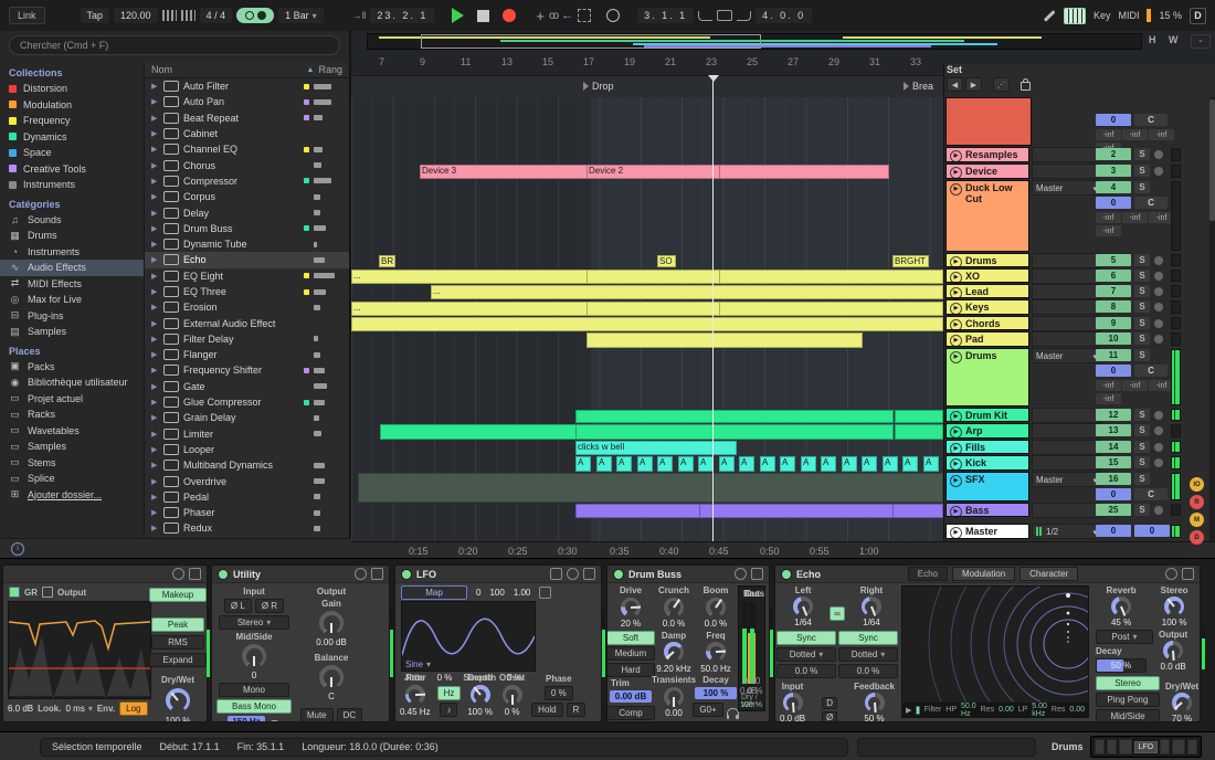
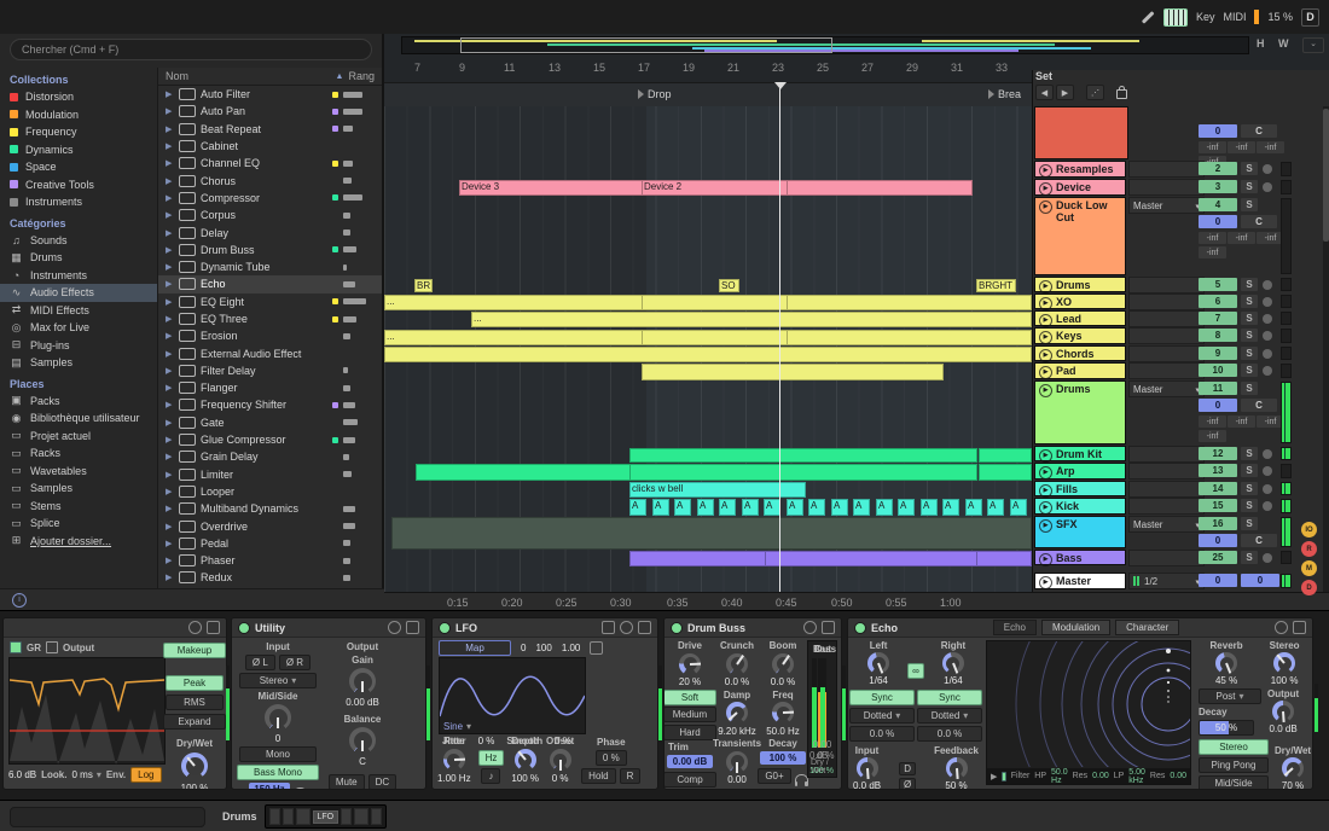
- Link
- Tap
- 120.00
- 4 / 4
- 1 Bar
- →‖
- 23. 2. 1
- +
- oo
- ←
- 3. 1. 1
- 4. 0. 0
  Key
  MIDI
  15 %
  D
  Chercher (Cmd + F)
  Collections
  Distorsion
  Modulation
  Frequency
  Dynamics
  Space
  Creative Tools
  Instruments
  Catégories
  ♫
  Sounds
  ▦
  Drums
  ◔
  Instruments
  ∿
  Audio Effects
  ⇄
  MIDI Effects
  ◎
  Max for Live
  ⊟
  Plug-ins
  ▤
  Samples
  Places
  ▣
  Packs
  ◉
  Bibliothèque utilisateur
  ▭
  Projet actuel
  ▭
  Racks
  ▭
  Wavetables
  ▭
  Samples
  ▭
  Stems
  ▭
  Splice
  ⊞
  Ajouter dossier...
  Nom
  Rang
  Auto Filter
  Auto Pan
  Beat Repeat
  Cabinet
  Channel EQ
  Chorus
  Compressor
  Corpus
  Delay
  Drum Buss
  Dynamic Tube
  Echo
  EQ Eight
  EQ Three
  Erosion
  External Audio Effect
  Filter Delay
  Flanger
  Frequency Shifter
  Gate
  Glue Compressor
  Grain Delay
  Limiter
  Looper
  Multiband Dynamics
  Overdrive
  Pedal
  Phaser
  Redux
  H
  W
  7
  9
  11
  13
  15
  17
  19
  21
  23
  25
  27
  29
  31
  33
  Drop
  Brea
  Device 3
  Device 2
  BR
  SO
  BRGHT
  ...
  ...
  ...
  clicks w bell
  A
  A
  A
  A
  A
  A
  A
  A
  A
  A
  A
  A
  A
  A
  A
  A
  A
  A
  0:15
  0:20
  0:25
  0:30
  0:35
  0:40
  0:45
  0:50
  0:55
  1:00
  Set
  0
  C
  Resamples
  2
  S
  Device
  3
  S
  Duck Low Cut
  Master
  4
  S
  0
  C
  Drums
  5
  S
  XO
  6
  S
  Lead
  7
  S
  Keys
  8
  S
  Chords
  9
  S
  Pad
  10
  S
  Drums
  Master
  11
  S
  0
  C
  Drum Kit
  12
  S
  Arp
  13
  S
  Fills
  14
  S
  Kick
  15
  S
  SFX
  Master
  16
  S
  0
  C
  Bass
  25
  S
  Master
  1/2
  0
  0
  GR
  Output
  6.0 dB
  Look.
  0 ms
  Env.
  Log
  Makeup
  Peak
  RMS
  Expand
  Dry/Wet
  100 %
  Utility
  Input
  Ø L
  Ø R
  Stereo
  Mid/Side
  0
  Mono
  Bass Mono
  Output
  Gain
  0.00 dB
  Balance
  C
  Mute
  DC
  LFO
  Map
  0
  100
  1.00
  Sine
  Jitter
  0 %
  Smooth
  0 %
  Rate
- 0.45 Hz
+ 1.00 Hz
  Hz
  ♪
  Depth
  100 %
  Offset
  0 %
  Phase
  0 %
  Hold
  R
  Drum Buss
  Drive
  20 %
  Soft
  Medium
  Hard
  Trim
  0.00 dB
  Comp
  Crunch
  0.0 %
  Damp
  9.20 kHz
  Transients
  0.00
  Boom
  0.0 %
  Freq
  50.0 Hz
  Decay
  100 %
  G0+
  Bass
  Out
  0.0 %
  0.00 dB
  Echo
  Echo
  Modulation
  Character
  Left
  1/64
  ∞
  Right
  1/64
  Sync
  Dotted
  0.0 %
  Sync
  Dotted
  0.0 %
  Input
  0.0 dB
  D
  Ø
  Feedback
  50 %
  Reverb
  45 %
  Stereo
  100 %
  Post
  Decay
  50 %
  Output
  0.0 dB
  Stereo
  Ping Pong
  Mid/Side
  Dry/Wet
  70 %
- Sélection temporelle
- Début: 17.1.1
- Fin: 35.1.1
- Longueur: 18.0.0 (Durée: 0:36)
  Drums
